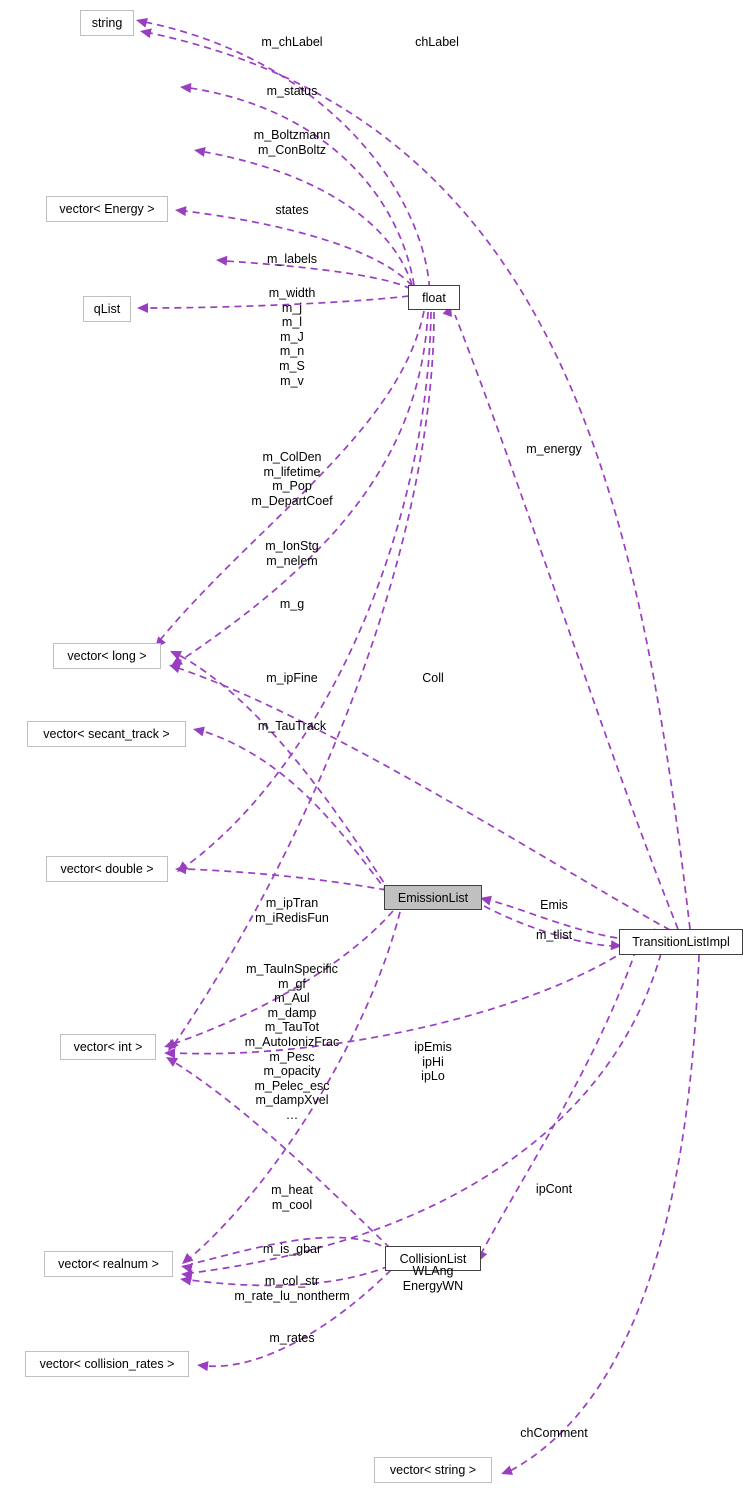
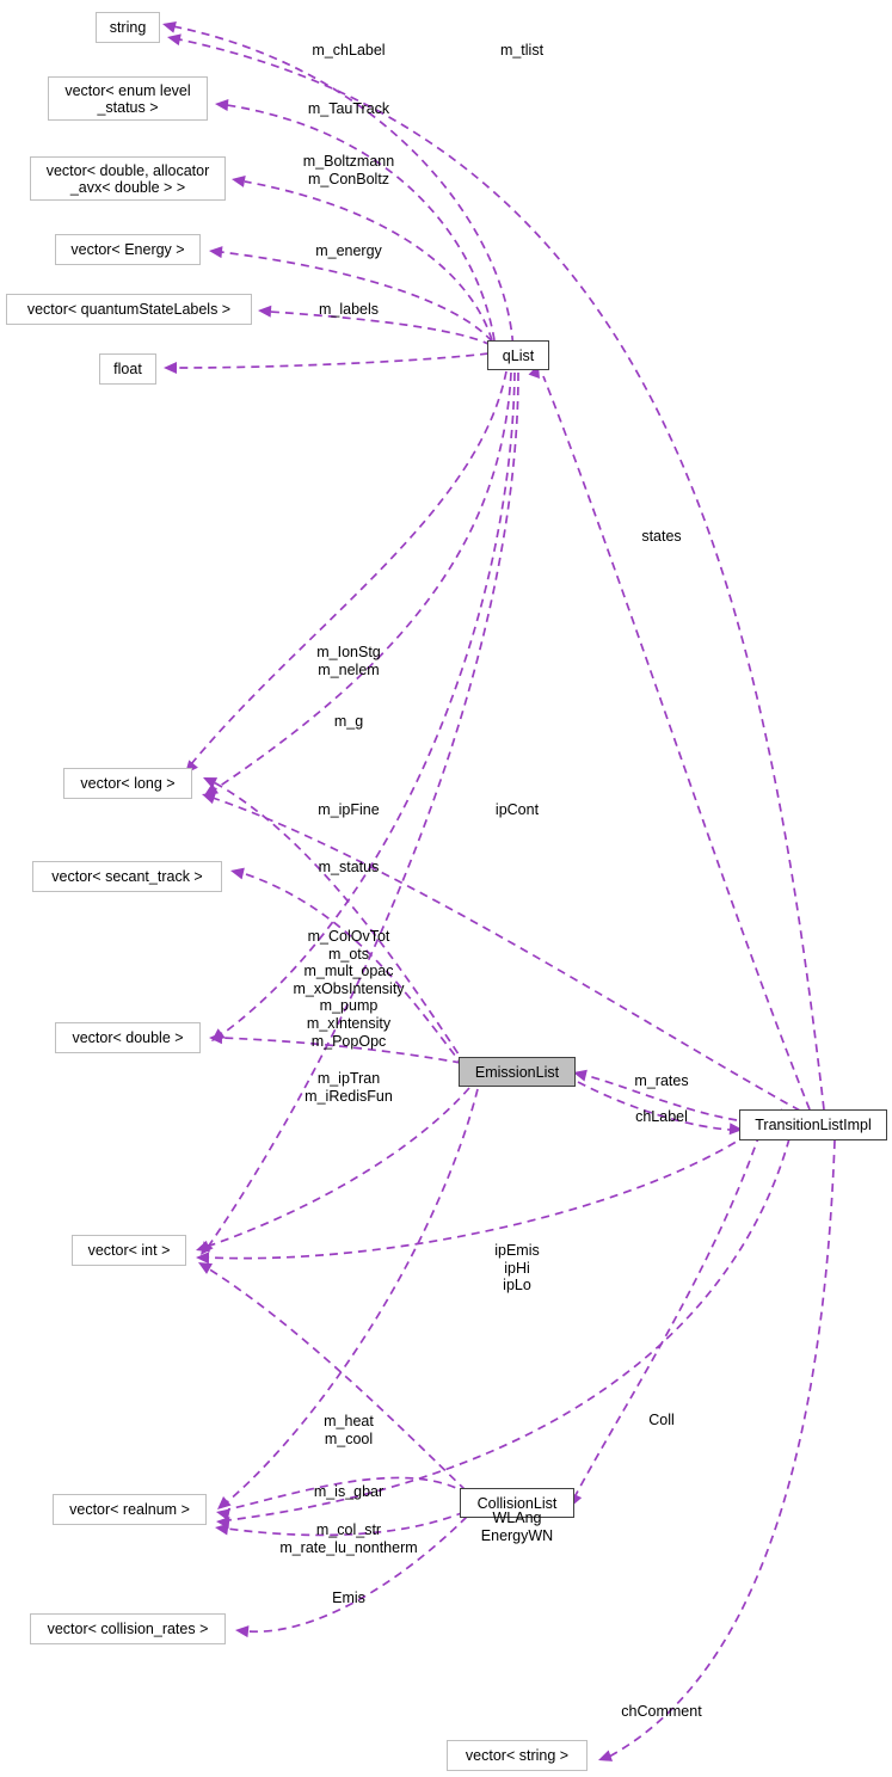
  string
+ vector< enum level
+ _status >
+ vector< double, allocator
+ _avx< double > >
  vector< Energy >
+ vector< quantumStateLabels >
- qList
+ float
  vector< long >
  vector< secant_track >
  vector< double >
  vector< int >
  vector< realnum >
  vector< collision_rates >
  vector< string >
- float
+ qList
  EmissionList
  CollisionList
  TransitionListImpl
  m_chLabel
- chLabel
+ m_tlist
- m_status
+ m_TauTrack
  m_Boltzmann
  m_ConBoltz
- states
+ m_energy
  m_labels
- m_width
- m_j
- m_l
- m_J
- m_n
- m_S
- m_v
- m_ColDen
- m_lifetime
- m_Pop
- m_DepartCoef
  m_IonStg
  m_nelem
  m_g
- m_energy
+ states
  m_ipFine
- Coll
+ ipCont
- m_TauTrack
+ m_status
+ m_ColOvTot
+ m_ots
+ m_mult_opac
+ m_xObsIntensity
+ m_pump
+ m_xIntensity
+ m_PopOpc
  m_ipTran
  m_iRedisFun
- Emis
+ m_rates
- m_tlist
+ chLabel
- m_TauInSpecific
- m_gf
- m_Aul
- m_damp
- m_TauTot
- m_AutoIonizFrac
- m_Pesc
- m_opacity
- m_Pelec_esc
- m_dampXvel
- …
  ipEmis
  ipHi
  ipLo
  m_heat
  m_cool
- ipCont
+ Coll
  m_is_gbar
  WLAng
  EnergyWN
  m_col_str
  m_rate_lu_nontherm
- m_rates
+ Emis
  chComment
